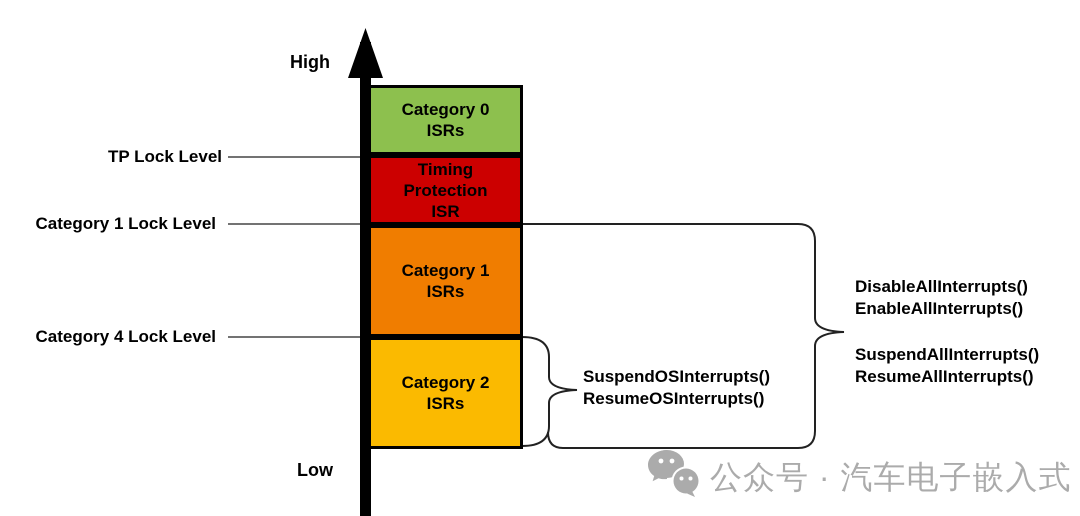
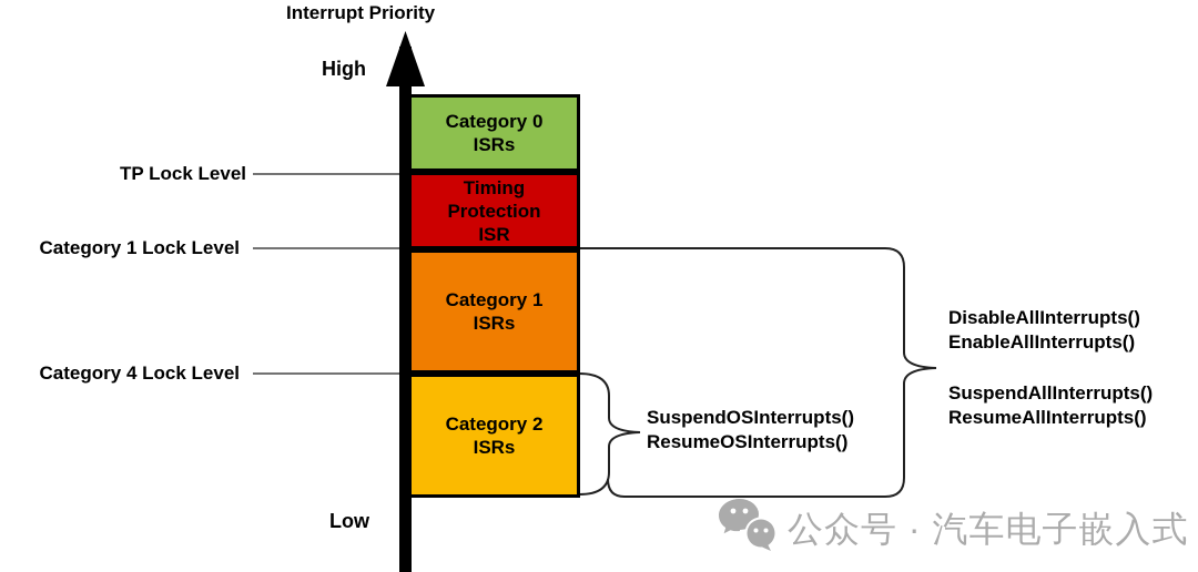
+ Interrupt Priority
  High
  Low
  TP Lock Level
  Category 1 Lock Level
  Category 4 Lock Level
  Category 0
  ISRs
  Timing
  Protection
  ISR
  Category 1
  ISRs
  Category 2
  ISRs
  SuspendOSInterrupts()
  ResumeOSInterrupts()
  DisableAllInterrupts()
  EnableAllInterrupts()
  SuspendAllInterrupts()
  ResumeAllInterrupts()
  公众号 · 汽车电子嵌入式
